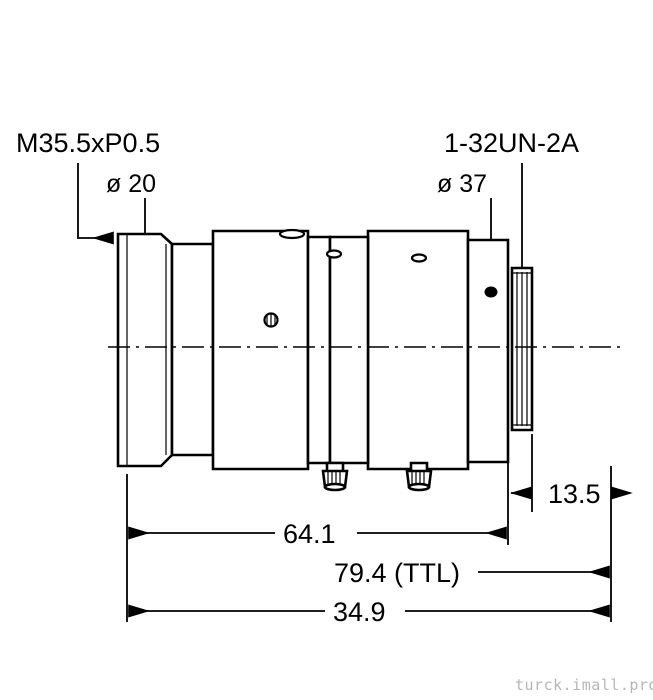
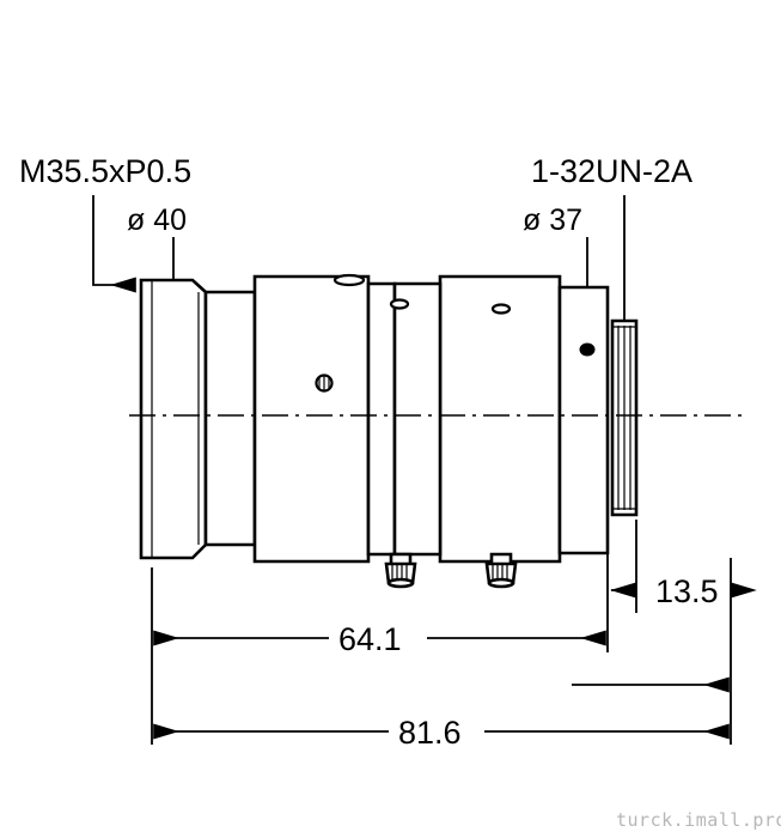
  turck.imall.pr
  M35.5xP0.5
- ø 20
+ ø 40
  1-32UN-2A
  ø 37
  13.5
  64.1
- 79.4 (TTL)
- 34.9
+ 81.6
